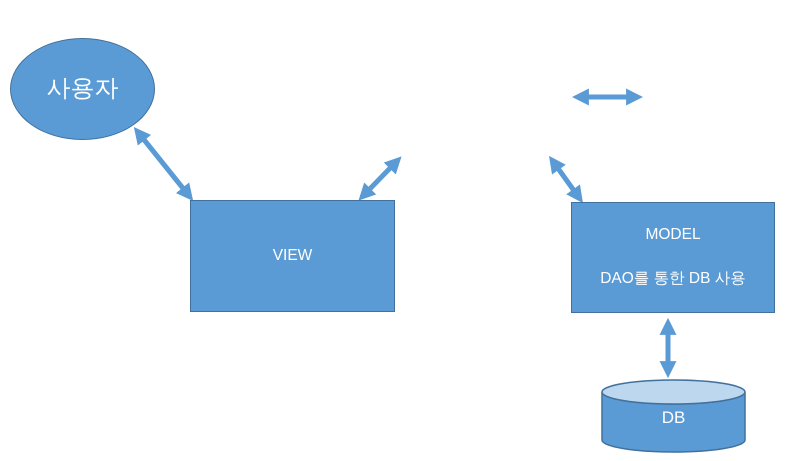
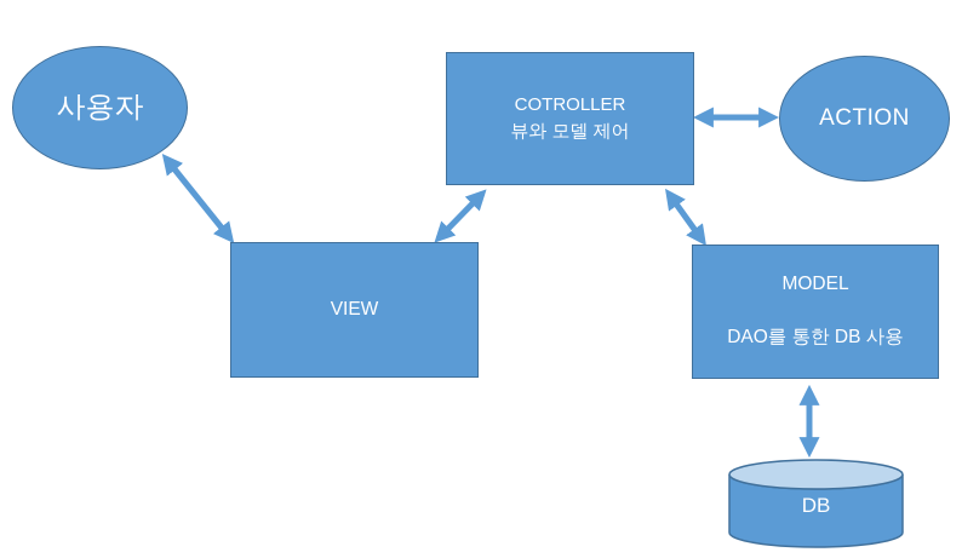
  사용자
+ COTROLLER
+ 뷰와 모델 제어
+ ACTION
  VIEW
  MODEL
  DAO를 통한 DB 사용
  DB
